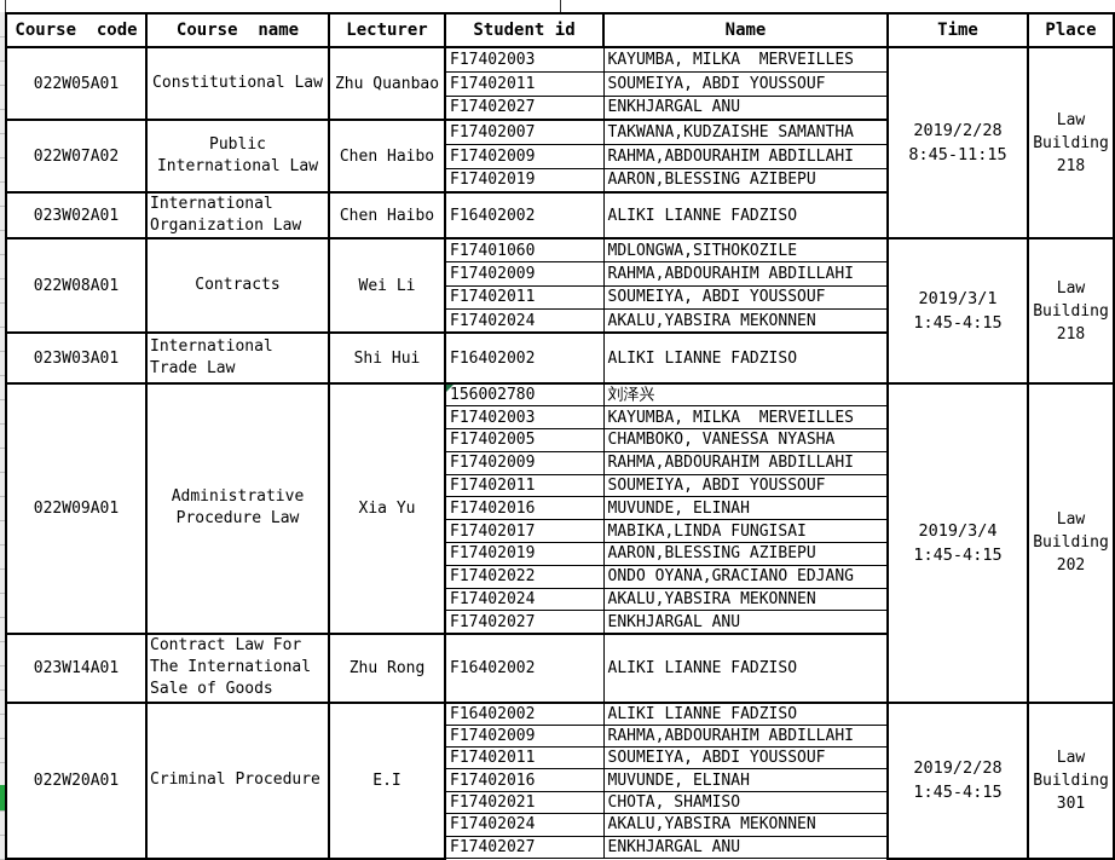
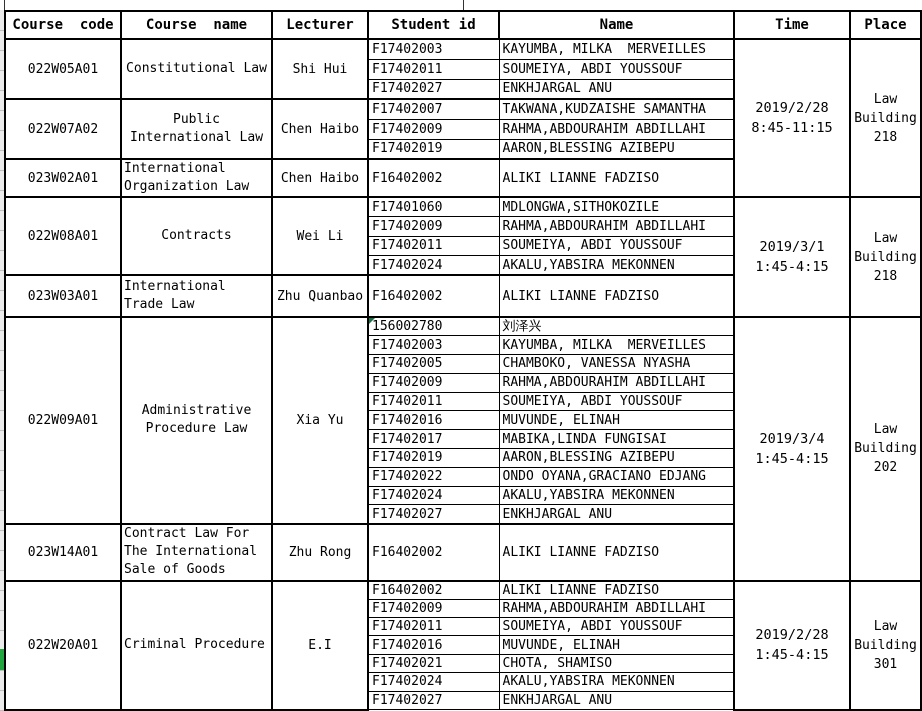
  Course code	Course name	Lecturer	Student id	Name	Time	Place
- 022W05A01	Constitutional Law	Zhu Quanbao	F17402003	KAYUMBA, MILKA MERVEILLES	2019/2/288:45-11:15	Law Building 218
+ 022W05A01	Constitutional Law	Shi Hui	F17402003	KAYUMBA, MILKA MERVEILLES	2019/2/288:45-11:15	Law Building 218
  F17402011	SOUMEIYA, ABDI YOUSSOUF
  F17402027	ENKHJARGAL ANU
  022W07A02	Public International Law	Chen Haibo	F17402007	TAKWANA,KUDZAISHE SAMANTHA
  F17402009	RAHMA,ABDOURAHIM ABDILLAHI
  F17402019	AARON,BLESSING AZIBEPU
  023W02A01	International Organization Law	Chen Haibo	F16402002	ALIKI LIANNE FADZISO
  022W08A01	Contracts	Wei Li	F17401060	MDLONGWA,SITHOKOZILE	2019/3/11:45-4:15	Law Building 218
  F17402009	RAHMA,ABDOURAHIM ABDILLAHI
  F17402011	SOUMEIYA, ABDI YOUSSOUF
  F17402024	AKALU,YABSIRA MEKONNEN
- 023W03A01	International Trade Law	Shi Hui	F16402002	ALIKI LIANNE FADZISO
+ 023W03A01	International Trade Law	Zhu Quanbao	F16402002	ALIKI LIANNE FADZISO
  022W09A01	Administrative Procedure Law	Xia Yu	156002780	刘泽兴	2019/3/41:45-4:15	Law Building 202
  F17402003	KAYUMBA, MILKA MERVEILLES
  F17402005	CHAMBOKO, VANESSA NYASHA
  F17402009	RAHMA,ABDOURAHIM ABDILLAHI
  F17402011	SOUMEIYA, ABDI YOUSSOUF
  F17402016	MUVUNDE, ELINAH
  F17402017	MABIKA,LINDA FUNGISAI
  F17402019	AARON,BLESSING AZIBEPU
  F17402022	ONDO OYANA,GRACIANO EDJANG
  F17402024	AKALU,YABSIRA MEKONNEN
  F17402027	ENKHJARGAL ANU
  023W14A01	Contract Law For The International Sale of Goods	Zhu Rong	F16402002	ALIKI LIANNE FADZISO
  022W20A01	Criminal Procedure	E.I	F16402002	ALIKI LIANNE FADZISO	2019/2/281:45-4:15	Law Building 301
  F17402009	RAHMA,ABDOURAHIM ABDILLAHI
  F17402011	SOUMEIYA, ABDI YOUSSOUF
  F17402016	MUVUNDE, ELINAH
  F17402021	CHOTA, SHAMISO
  F17402024	AKALU,YABSIRA MEKONNEN
  F17402027	ENKHJARGAL ANU
